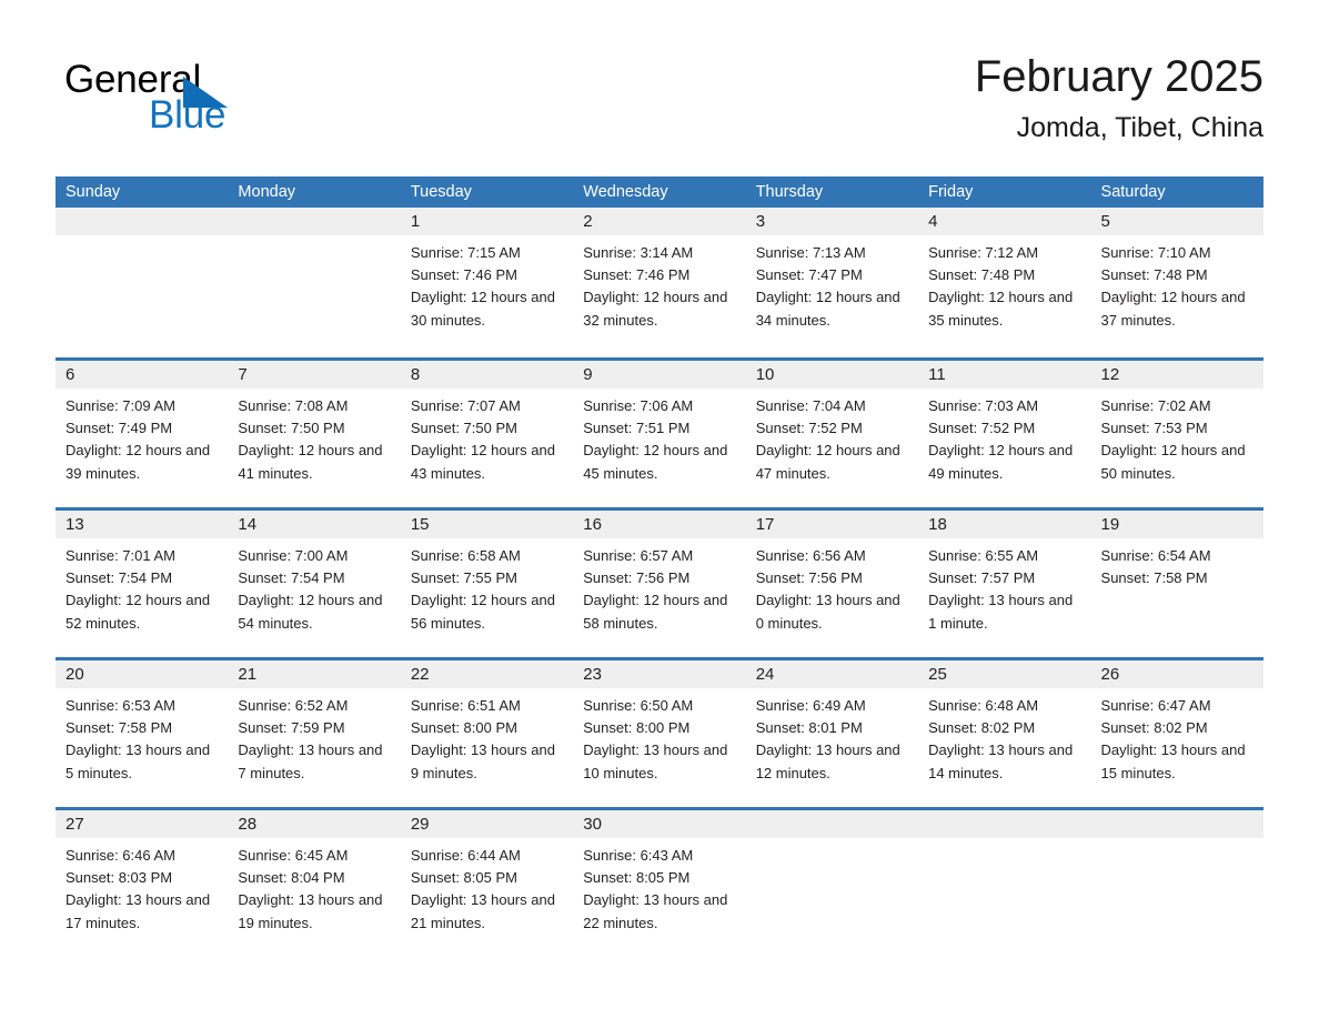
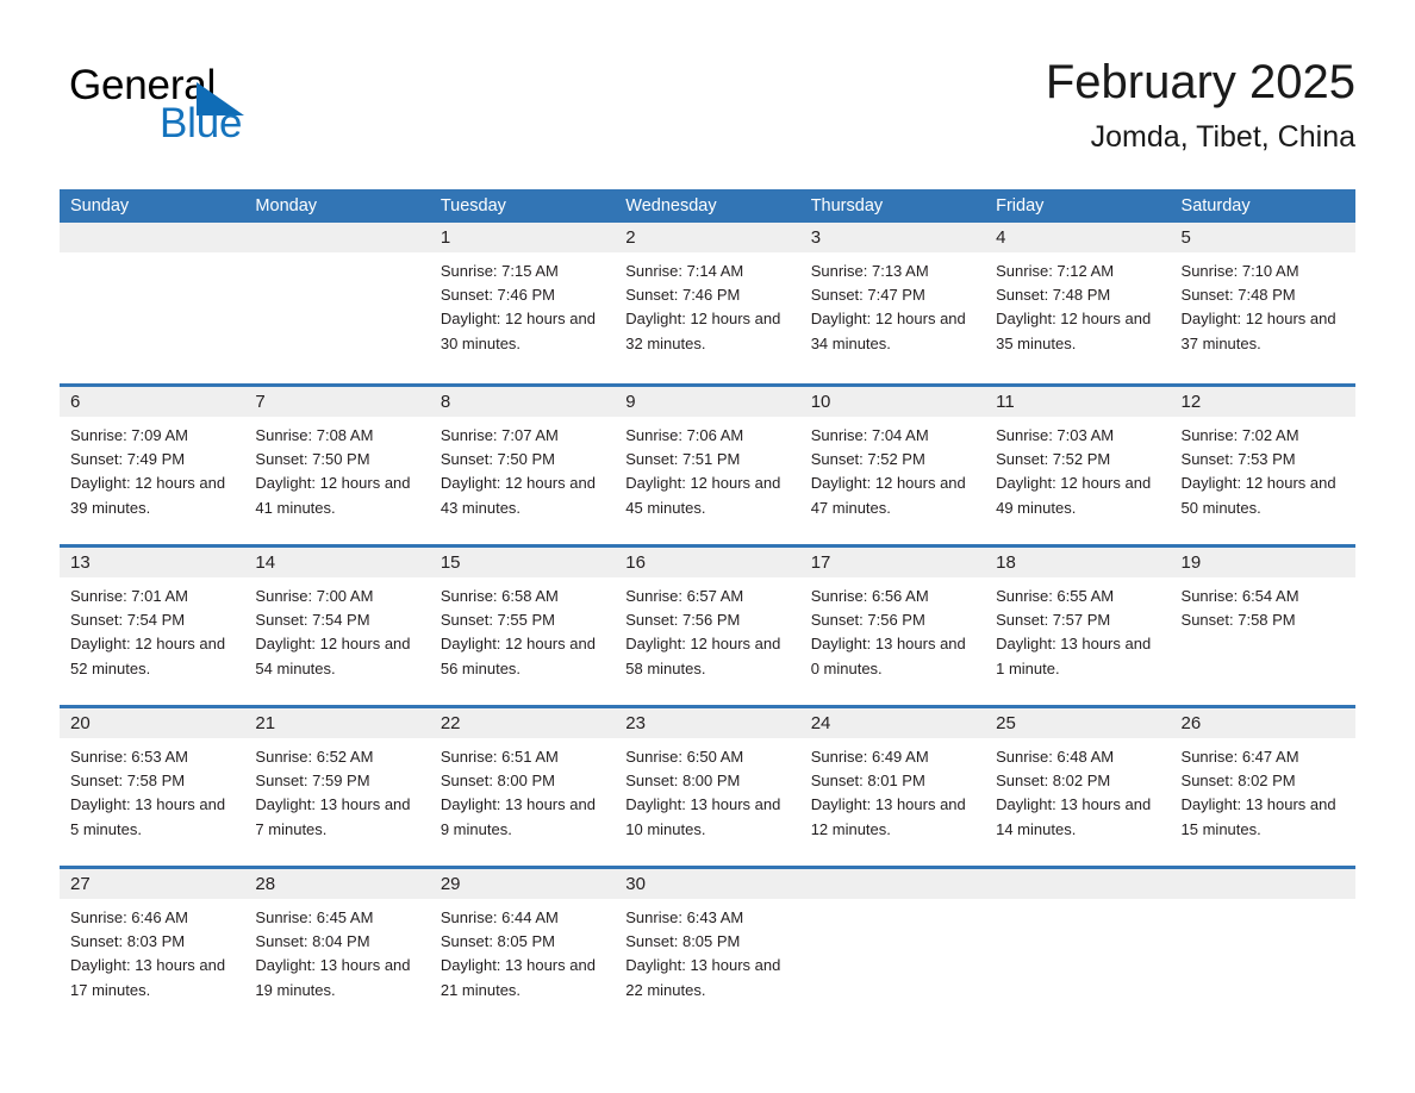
  General
  Blue
  February 2025
  Jomda, Tibet, China
  Sunday
  Monday
  Tuesday
  Wednesday
  Thursday
  Friday
  Saturday
  1
  2
  3
  4
  5
  Sunrise: 7:15 AM
  Sunset: 7:46 PM
  Daylight: 12 hours and 30 minutes.
- Sunrise: 3:14 AM
+ Sunrise: 7:14 AM
  Sunset: 7:46 PM
  Daylight: 12 hours and 32 minutes.
  Sunrise: 7:13 AM
  Sunset: 7:47 PM
  Daylight: 12 hours and 34 minutes.
  Sunrise: 7:12 AM
  Sunset: 7:48 PM
  Daylight: 12 hours and 35 minutes.
  Sunrise: 7:10 AM
  Sunset: 7:48 PM
  Daylight: 12 hours and 37 minutes.
  6
  7
  8
  9
  10
  11
  12
  Sunrise: 7:09 AM
  Sunset: 7:49 PM
  Daylight: 12 hours and 39 minutes.
  Sunrise: 7:08 AM
  Sunset: 7:50 PM
  Daylight: 12 hours and 41 minutes.
  Sunrise: 7:07 AM
  Sunset: 7:50 PM
  Daylight: 12 hours and 43 minutes.
  Sunrise: 7:06 AM
  Sunset: 7:51 PM
  Daylight: 12 hours and 45 minutes.
  Sunrise: 7:04 AM
  Sunset: 7:52 PM
  Daylight: 12 hours and 47 minutes.
  Sunrise: 7:03 AM
  Sunset: 7:52 PM
  Daylight: 12 hours and 49 minutes.
  Sunrise: 7:02 AM
  Sunset: 7:53 PM
  Daylight: 12 hours and 50 minutes.
  13
  14
  15
  16
  17
  18
  19
  Sunrise: 7:01 AM
  Sunset: 7:54 PM
  Daylight: 12 hours and 52 minutes.
  Sunrise: 7:00 AM
  Sunset: 7:54 PM
  Daylight: 12 hours and 54 minutes.
  Sunrise: 6:58 AM
  Sunset: 7:55 PM
  Daylight: 12 hours and 56 minutes.
  Sunrise: 6:57 AM
  Sunset: 7:56 PM
  Daylight: 12 hours and 58 minutes.
  Sunrise: 6:56 AM
  Sunset: 7:56 PM
  Daylight: 13 hours and 0 minutes.
  Sunrise: 6:55 AM
  Sunset: 7:57 PM
  Daylight: 13 hours and 1 minute.
  Sunrise: 6:54 AM
  Sunset: 7:58 PM
  20
  21
  22
  23
  24
  25
  26
  Sunrise: 6:53 AM
  Sunset: 7:58 PM
  Daylight: 13 hours and 5 minutes.
  Sunrise: 6:52 AM
  Sunset: 7:59 PM
  Daylight: 13 hours and 7 minutes.
  Sunrise: 6:51 AM
  Sunset: 8:00 PM
  Daylight: 13 hours and 9 minutes.
  Sunrise: 6:50 AM
  Sunset: 8:00 PM
  Daylight: 13 hours and 10 minutes.
  Sunrise: 6:49 AM
  Sunset: 8:01 PM
  Daylight: 13 hours and 12 minutes.
  Sunrise: 6:48 AM
  Sunset: 8:02 PM
  Daylight: 13 hours and 14 minutes.
  Sunrise: 6:47 AM
  Sunset: 8:02 PM
  Daylight: 13 hours and 15 minutes.
  27
  28
  29
  30
  Sunrise: 6:46 AM
  Sunset: 8:03 PM
  Daylight: 13 hours and 17 minutes.
  Sunrise: 6:45 AM
  Sunset: 8:04 PM
  Daylight: 13 hours and 19 minutes.
  Sunrise: 6:44 AM
  Sunset: 8:05 PM
  Daylight: 13 hours and 21 minutes.
  Sunrise: 6:43 AM
  Sunset: 8:05 PM
  Daylight: 13 hours and 22 minutes.
